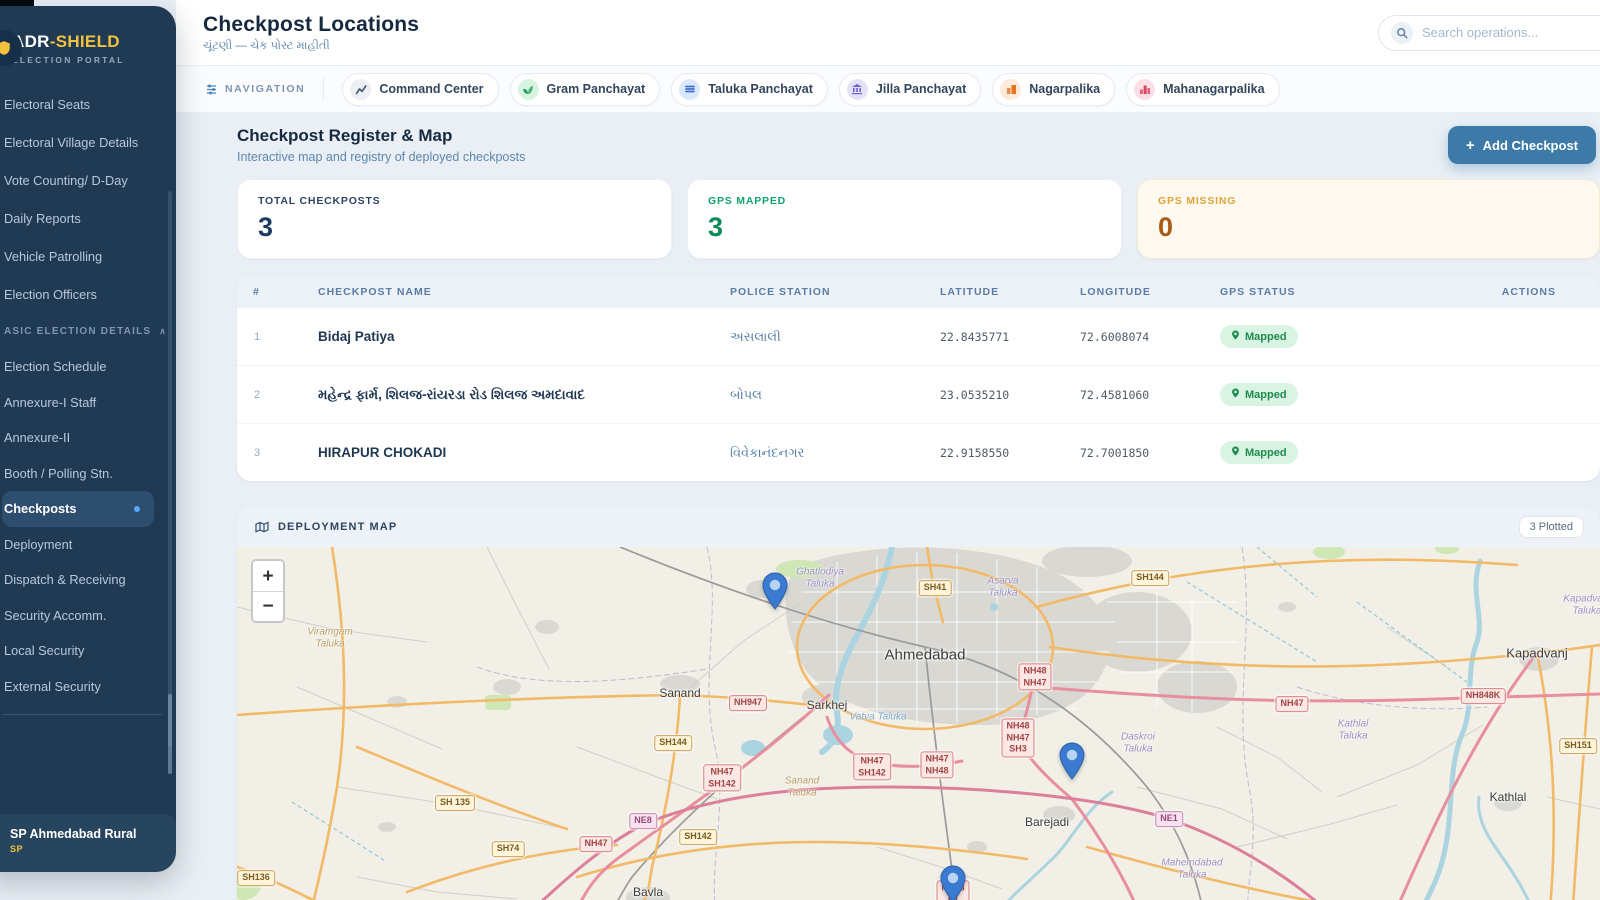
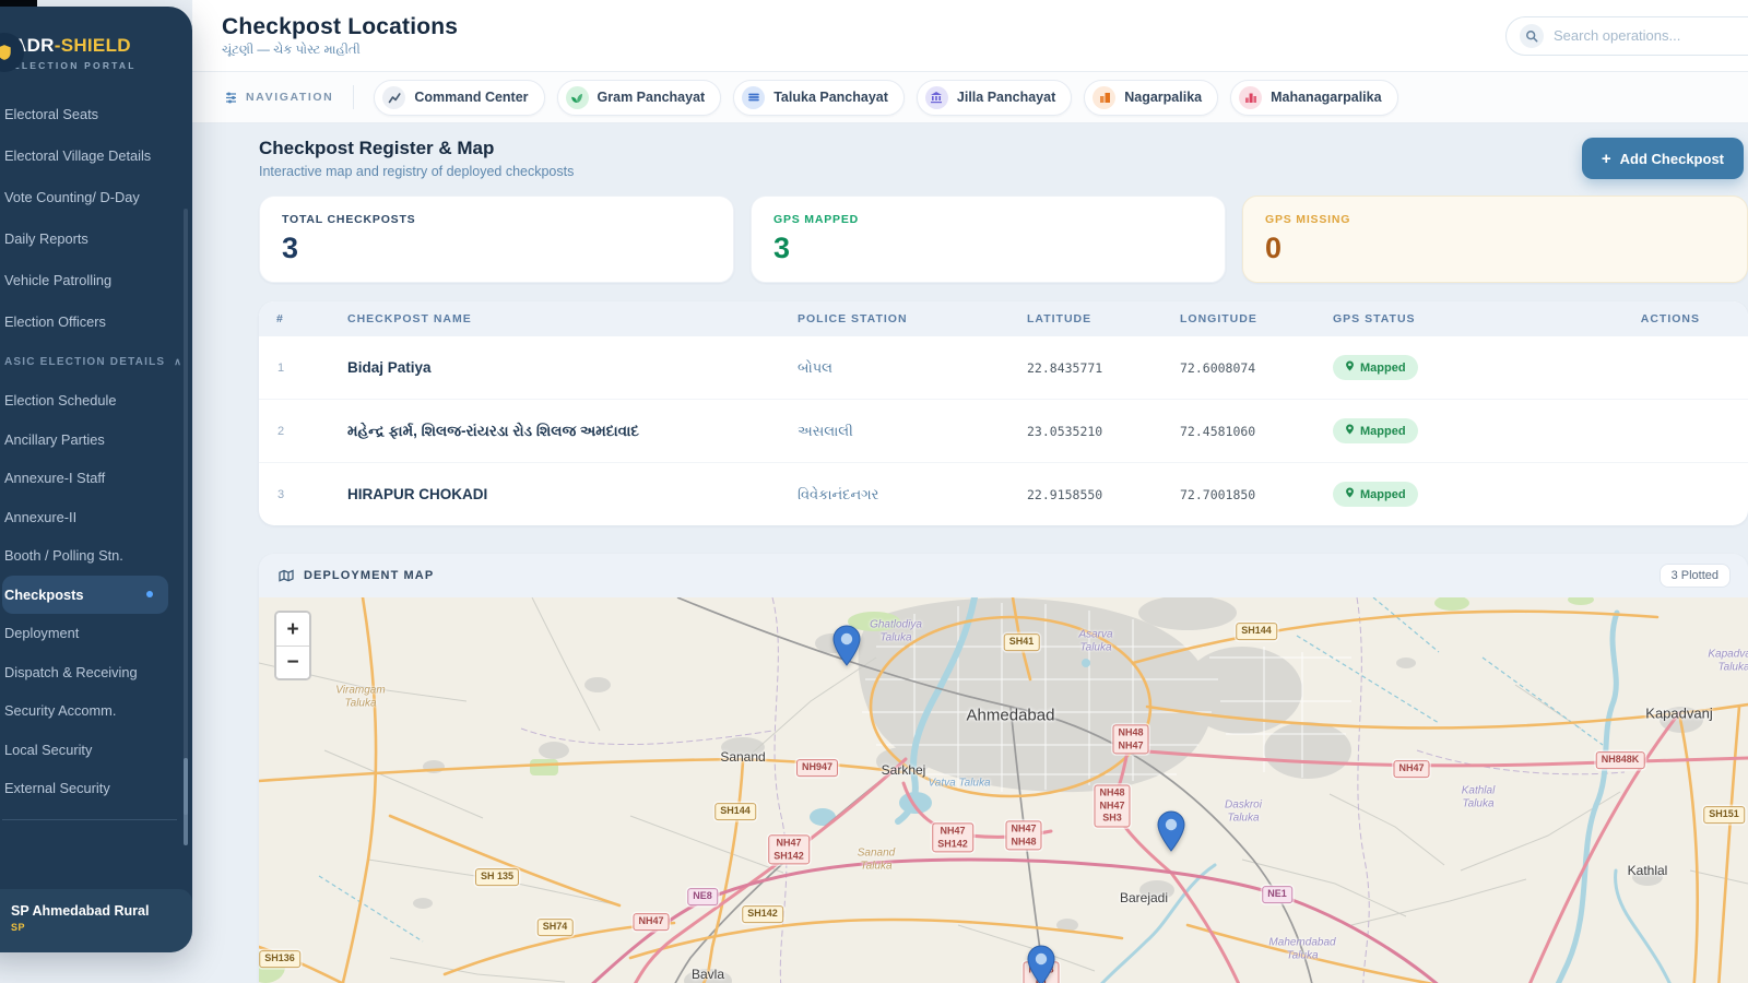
  DR-SHIELD
  LECTION PORTAL
  Electoral Seats
  Electoral Village Details
  Vote Counting/ D-Day
  Daily Reports
  Vehicle Patrolling
  Election Officers
  ASIC ELECTION DETAILS
  ∧
  Election Schedule
+ Ancillary Parties
  Annexure-I Staff
  Annexure-II
  Booth / Polling Stn.
  Checkposts
  Deployment
  Dispatch & Receiving
  Security Accomm.
  Local Security
  External Security
  SP Ahmedabad Rural
  SP
  Checkpost Locations
  ચૂંટણી — ચેક પોસ્ટ માહીતી
  Search operations...
  NAVIGATION
  Command Center
  Gram Panchayat
  Taluka Panchayat
  Jilla Panchayat
  Nagarpalika
  Mahanagarpalika
  Checkpost Register & Map
  Interactive map and registry of deployed checkposts
  +
  Add Checkpost
  TOTAL CHECKPOSTS
  3
  GPS MAPPED
  3
  GPS MISSING
  0
  #
  CHECKPOST NAME
  POLICE STATION
  LATITUDE
  LONGITUDE
  GPS STATUS
  ACTIONS
  1
  Bidaj Patiya
- અસલાલી
+ બોપલ
  22.8435771
  72.6008074
  Mapped
  2
  મહેન્દ્ર ફાર્મ, શિલજ-રાંયરડા રોડ શિલજ અમદાવાદ
- બોપલ
+ અસલાલી
  23.0535210
  72.4581060
  Mapped
  3
  HIRAPUR CHOKADI
  વિવેકાનંદનગર
  22.9158550
  72.7001850
  Mapped
  DEPLOYMENT MAP
  3 Plotted
  Ahmedabad
  Sanand
  Sarkhej
  Bavla
  Barejadi
  Kapadvanj
  Kathlal
  Ghatlodiya
  Taluka
  Asarva
  Taluka
  Vatva Taluka
  Viramgam
  Taluka
  Sanand
  Taluka
  Daskroi
  Taluka
  Kathlal
  Taluka
  Mahemdabad
  Taluka
  Taluka
  SH41
  SH144
  NH48
  NH47
  NH947
  SH144
  NH48
  NH47
  SH3
  NH47
  SH142
  NH47
  NH48
  NH47
  SH142
  SH 135
  SH74
  SH136
  NE8
  NH47
  SH142
  NE1
  NH47
  NH848K
  SH151
  +
  −
